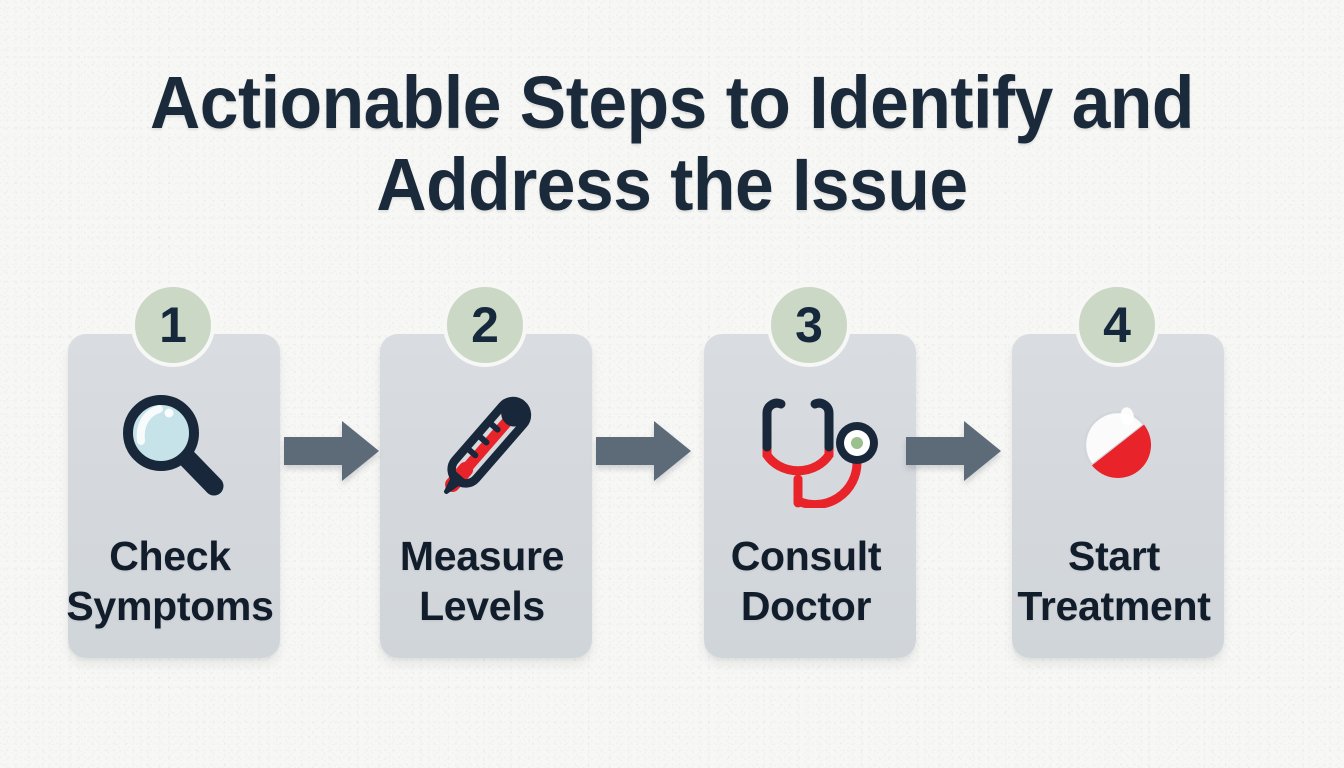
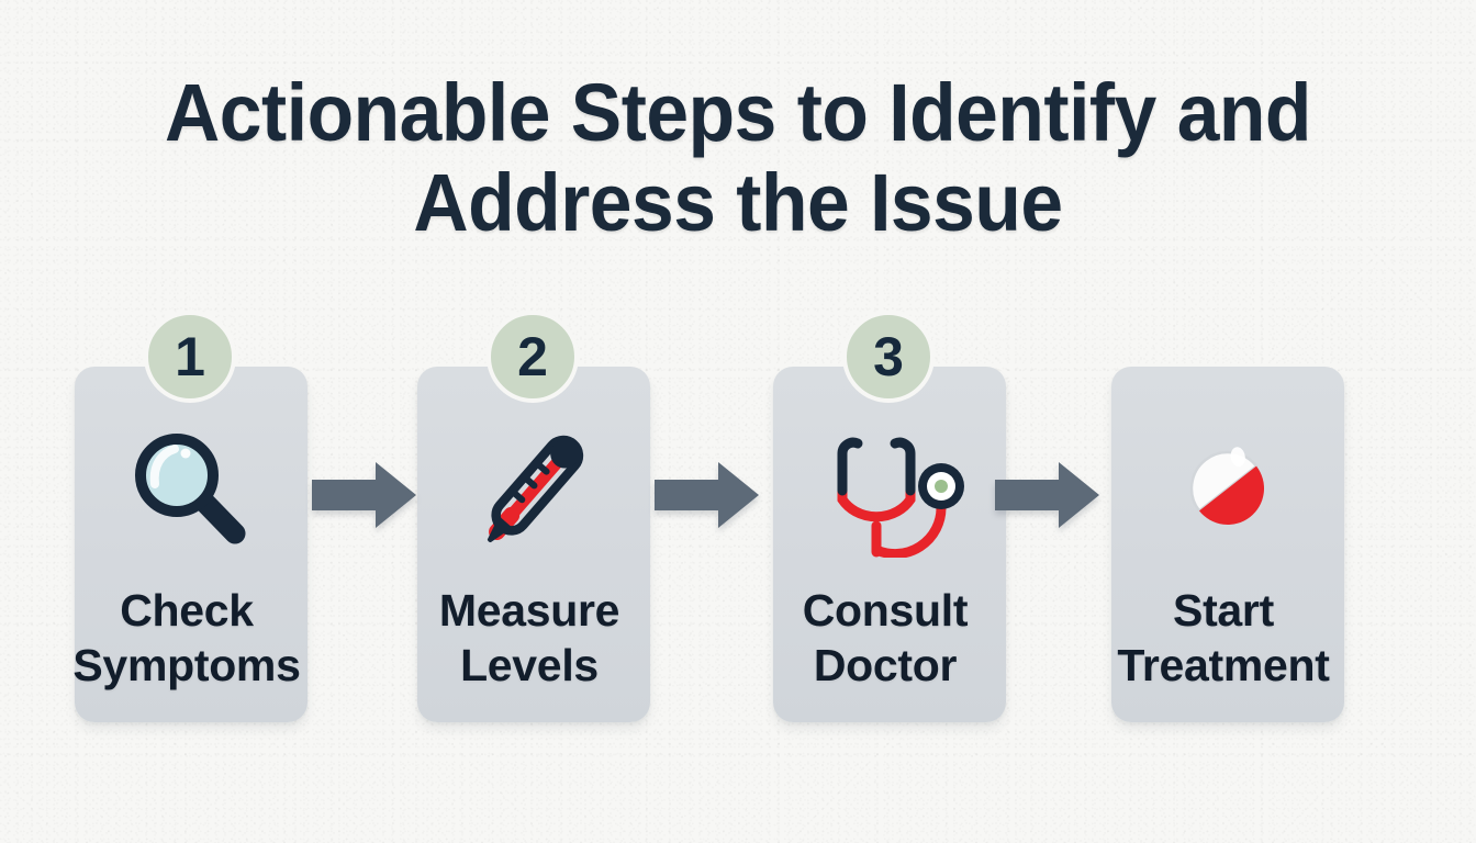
  Actionable Steps to Identify and
  Address the Issue
  1
  Check
  Symptoms
  2
  Measure
  Levels
  3
  Consult
  Doctor
- 4
  Start
  Treatment
